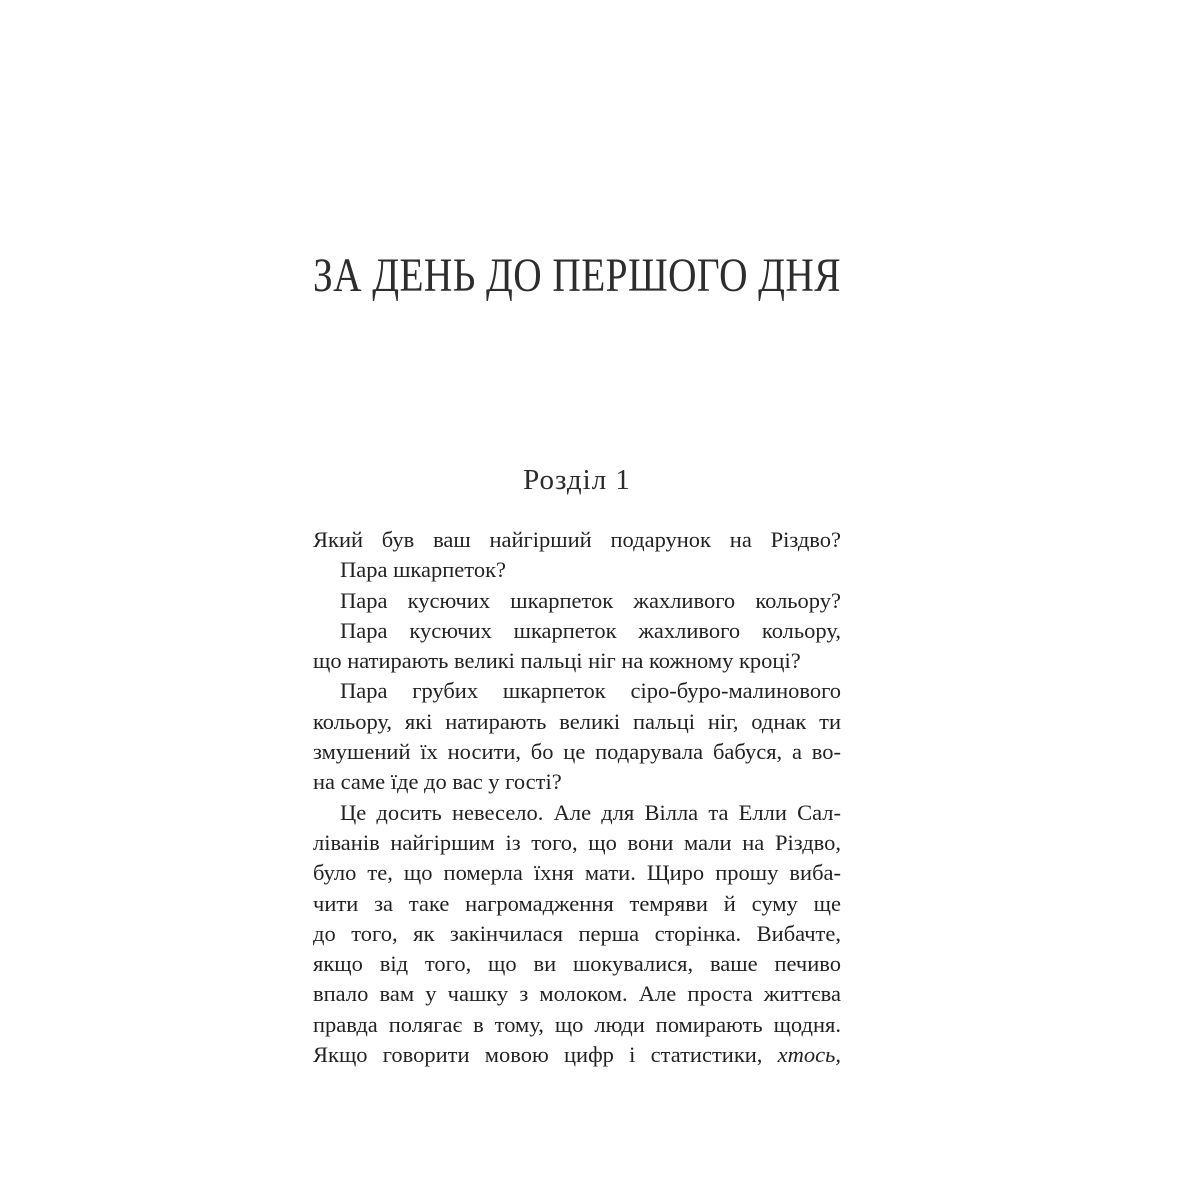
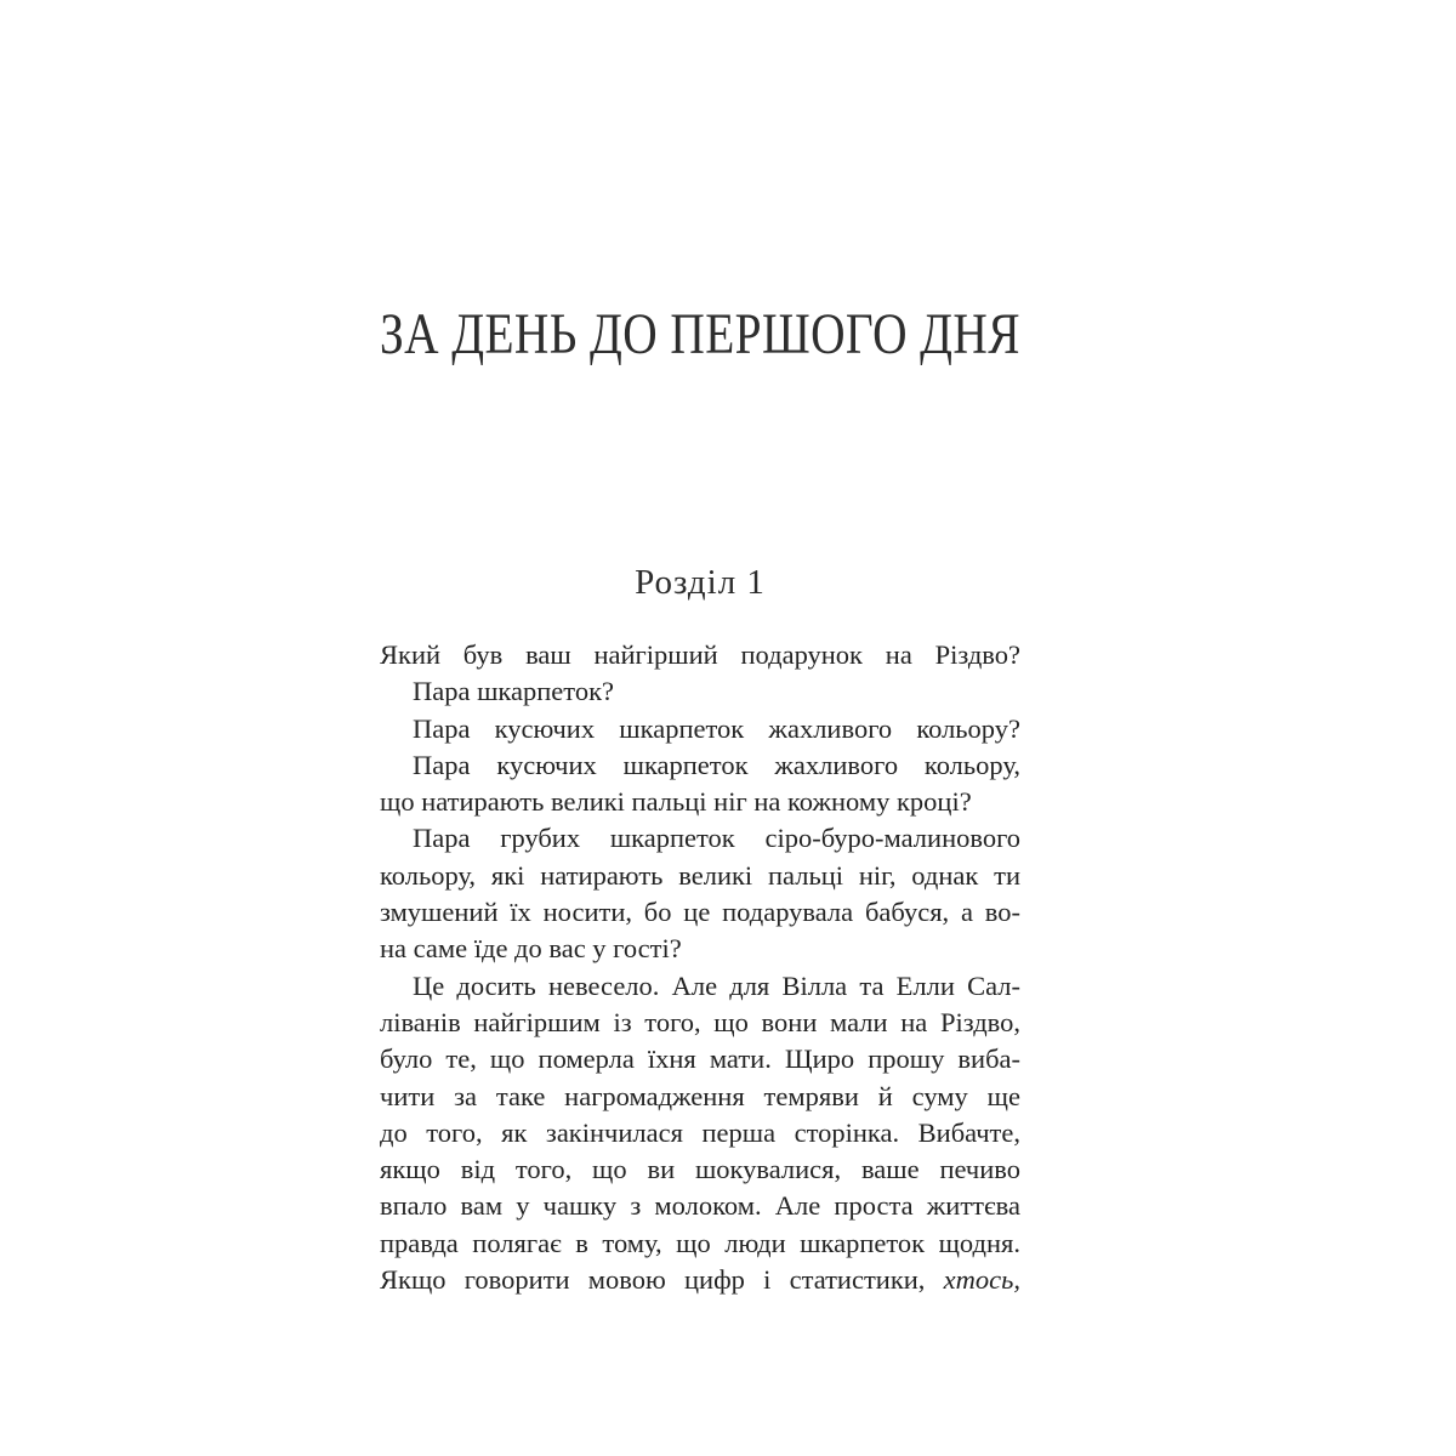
  ЗА ДЕНЬ ДО ПЕРШОГО ДНЯ
  Розділ 1
  Який був ваш найгірший подарунок на Різдво?
  Пара шкарпеток?
  Пара кусючих шкарпеток жахливого кольору?
  Пара кусючих шкарпеток жахливого кольору,
  що натирають великі пальці ніг на кожному кроці?
  Пара грубих шкарпеток сіро-буро-малинового
  кольору, які натирають великі пальці ніг, однак ти
  змушений їх носити, бо це подарувала бабуся, а во-
  на саме їде до вас у гості?
  Це досить невесело. Але для Вілла та Елли Сал-
  ліванів найгіршим із того, що вони мали на Різдво,
  було те, що померла їхня мати. Щиро прошу виба-
  чити за таке нагромадження темряви й суму ще
  до того, як закінчилася перша сторінка. Вибачте,
  якщо від того, що ви шокувалися, ваше печиво
  впало вам у чашку з молоком. Але проста життєва
- правда полягає в тому, що люди помирають щодня.
+ правда полягає в тому, що люди шкарпеток щодня.
  Якщо говорити мовою цифр і статистики, хтось,
